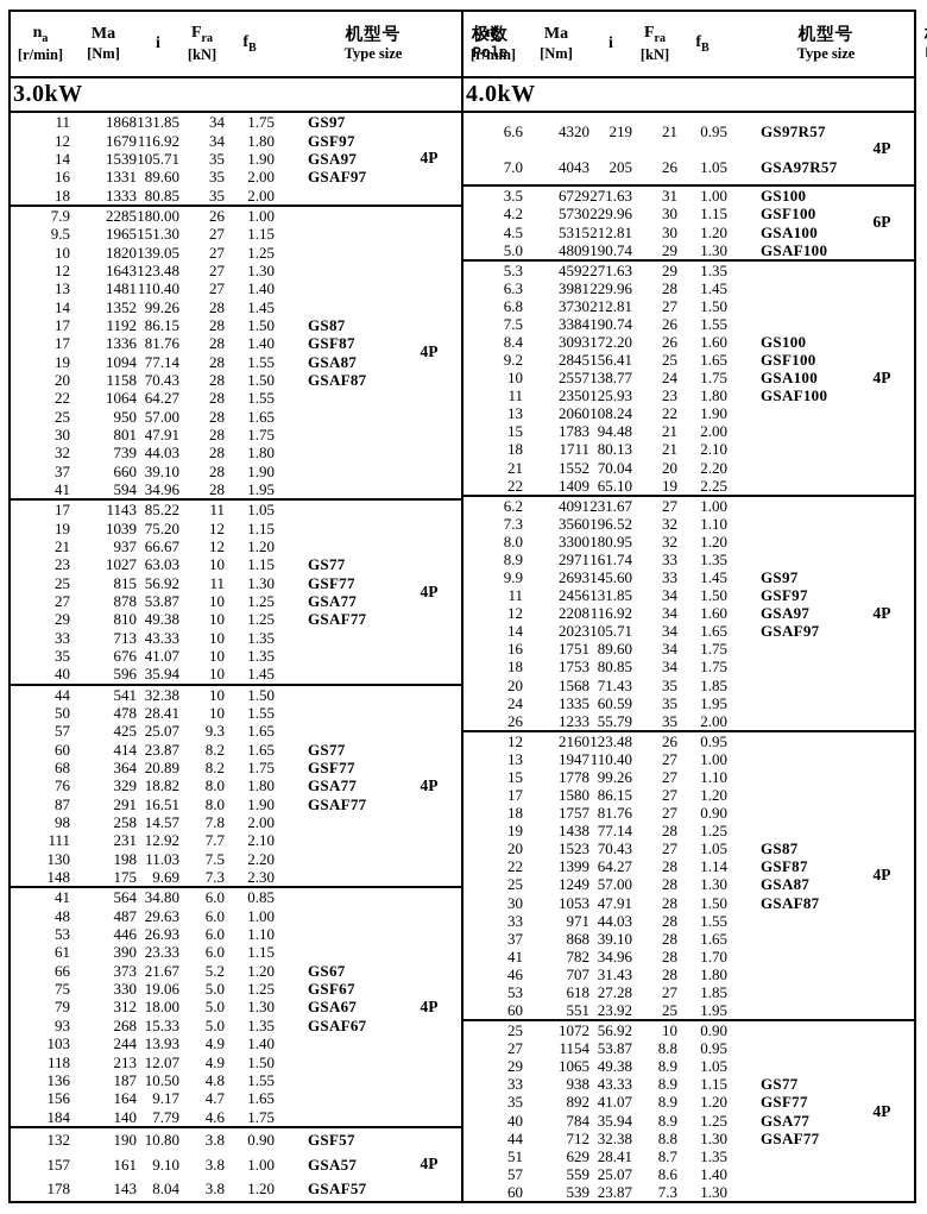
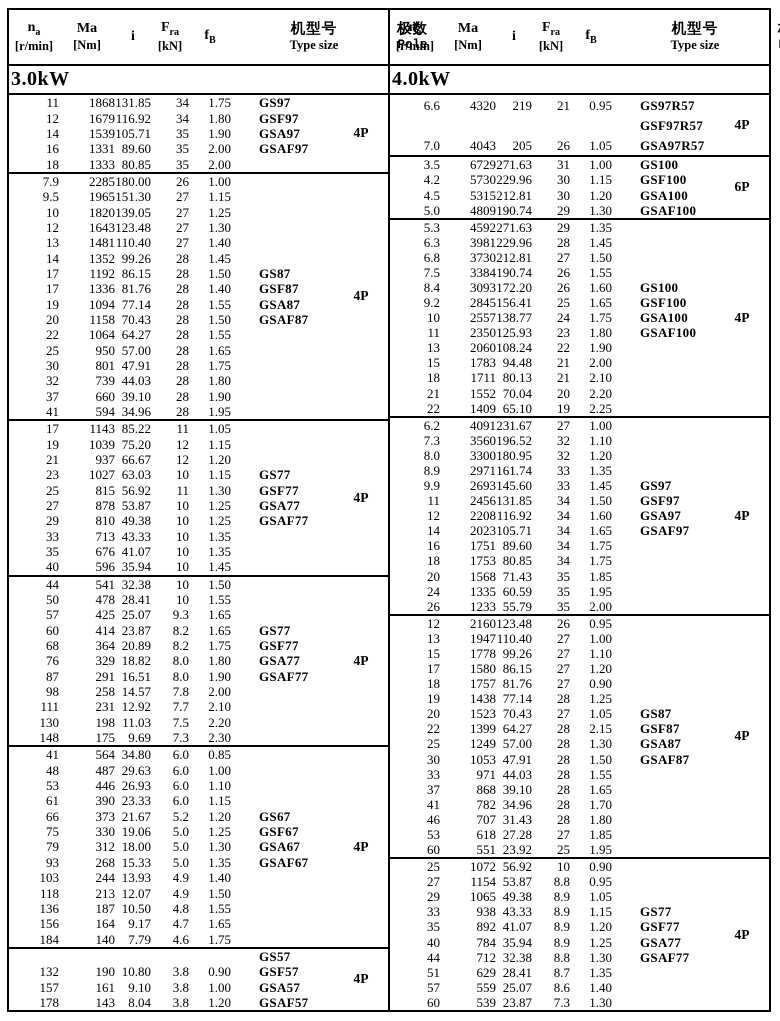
  na
  [r/min]
  Ma
  [Nm]
  i
  Fra
  [kN]
  fB
  机型号
  Type size
  极数
  Pole
  3.0kW
  11
  1868
  131.85
  34
  1.75
  GS97
  12
  1679
  116.92
  34
  1.80
  GSF97
  14
  1539
  105.71
  35
  1.90
  GSA97
  16
  1331
  89.60
  35
  2.00
  GSAF97
  18
  1333
  80.85
  35
  2.00
  4P
  7.9
  2285
  180.00
  26
  1.00
  9.5
  1965
  151.30
  27
  1.15
  10
  1820
  139.05
  27
  1.25
  12
  1643
  123.48
  27
  1.30
  13
  1481
  110.40
  27
  1.40
  14
  1352
  99.26
  28
  1.45
  17
  1192
  86.15
  28
  1.50
  GS87
  17
  1336
  81.76
  28
  1.40
  GSF87
  19
  1094
  77.14
  28
  1.55
  GSA87
  20
  1158
  70.43
  28
  1.50
  GSAF87
  22
  1064
  64.27
  28
  1.55
  25
  950
  57.00
  28
  1.65
  30
  801
  47.91
  28
  1.75
  32
  739
  44.03
  28
  1.80
  37
  660
  39.10
  28
  1.90
  41
  594
  34.96
  28
  1.95
  4P
  17
  1143
  85.22
  11
  1.05
  19
  1039
  75.20
  12
  1.15
  21
  937
  66.67
  12
  1.20
  23
  1027
  63.03
  10
  1.15
  GS77
  25
  815
  56.92
  11
  1.30
  GSF77
  27
  878
  53.87
  10
  1.25
  GSA77
  29
  810
  49.38
  10
  1.25
  GSAF77
  33
  713
  43.33
  10
  1.35
  35
  676
  41.07
  10
  1.35
  40
  596
  35.94
  10
  1.45
  4P
  44
  541
  32.38
  10
  1.50
  50
  478
  28.41
  10
  1.55
  57
  425
  25.07
  9.3
  1.65
  60
  414
  23.87
  8.2
  1.65
  GS77
  68
  364
  20.89
  8.2
  1.75
  GSF77
  76
  329
  18.82
  8.0
  1.80
  GSA77
  87
  291
  16.51
  8.0
  1.90
  GSAF77
  98
  258
  14.57
  7.8
  2.00
  111
  231
  12.92
  7.7
  2.10
  130
  198
  11.03
  7.5
  2.20
  148
  175
  9.69
  7.3
  2.30
  4P
  41
  564
  34.80
  6.0
  0.85
  48
  487
  29.63
  6.0
  1.00
  53
  446
  26.93
  6.0
  1.10
  61
  390
  23.33
  6.0
  1.15
  66
  373
  21.67
  5.2
  1.20
  GS67
  75
  330
  19.06
  5.0
  1.25
  GSF67
  79
  312
  18.00
  5.0
  1.30
  GSA67
  93
  268
  15.33
  5.0
  1.35
  GSAF67
  103
  244
  13.93
  4.9
  1.40
  118
  213
  12.07
  4.9
  1.50
  136
  187
  10.50
  4.8
  1.55
  156
  164
  9.17
  4.7
  1.65
  184
  140
  7.79
  4.6
  1.75
  4P
+ GS57
  132
  190
  10.80
  3.8
  0.90
  GSF57
  157
  161
  9.10
  3.8
  1.00
  GSA57
  178
  143
  8.04
  3.8
  1.20
  GSAF57
  4P
  na
  [r/min]
  Ma
  [Nm]
  i
  Fra
  [kN]
  fB
  机型号
  Type size
  4.0kW
  6.6
  4320
  219
  21
  0.95
  GS97R57
+ GSF97R57
  7.0
  4043
  205
  26
  1.05
  GSA97R57
  4P
  3.5
  6729
  271.63
  31
  1.00
  GS100
  4.2
  5730
  229.96
  30
  1.15
  GSF100
  4.5
  5315
  212.81
  30
  1.20
  GSA100
  5.0
  4809
  190.74
  29
  1.30
  GSAF100
  6P
  5.3
  4592
  271.63
  29
  1.35
  6.3
  3981
  229.96
  28
  1.45
  6.8
  3730
  212.81
  27
  1.50
  7.5
  3384
  190.74
  26
  1.55
  8.4
  3093
  172.20
  26
  1.60
  GS100
  9.2
  2845
  156.41
  25
  1.65
  GSF100
  10
  2557
  138.77
  24
  1.75
  GSA100
  11
  2350
  125.93
  23
  1.80
  GSAF100
  13
  2060
  108.24
  22
  1.90
  15
  1783
  94.48
  21
  2.00
  18
  1711
  80.13
  21
  2.10
  21
  1552
  70.04
  20
  2.20
  22
  1409
  65.10
  19
  2.25
  4P
  6.2
  4091
  231.67
  27
  1.00
  7.3
  3560
  196.52
  32
  1.10
  8.0
  3300
  180.95
  32
  1.20
  8.9
  2971
  161.74
  33
  1.35
  9.9
  2693
  145.60
  33
  1.45
  GS97
  11
  2456
  131.85
  34
  1.50
  GSF97
  12
  2208
  116.92
  34
  1.60
  GSA97
  14
  2023
  105.71
  34
  1.65
  GSAF97
  16
  1751
  89.60
  34
  1.75
  18
  1753
  80.85
  34
  1.75
  20
  1568
  71.43
  35
  1.85
  24
  1335
  60.59
  35
  1.95
  26
  1233
  55.79
  35
  2.00
  4P
  12
  2160
  123.48
  26
  0.95
  13
  1947
  110.40
  27
  1.00
  15
  1778
  99.26
  27
  1.10
  17
  1580
  86.15
  27
  1.20
  18
  1757
  81.76
  27
  0.90
  19
  1438
  77.14
  28
  1.25
  20
  1523
  70.43
  27
  1.05
  GS87
  22
  1399
  64.27
  28
- 1.14
+ 2.15
  GSF87
  25
  1249
  57.00
  28
  1.30
  GSA87
  30
  1053
  47.91
  28
  1.50
  GSAF87
  33
  971
  44.03
  28
  1.55
  37
  868
  39.10
  28
  1.65
  41
  782
  34.96
  28
  1.70
  46
  707
  31.43
  28
  1.80
  53
  618
  27.28
  27
  1.85
  60
  551
  23.92
  25
  1.95
  4P
  25
  1072
  56.92
  10
  0.90
  27
  1154
  53.87
  8.8
  0.95
  29
  1065
  49.38
  8.9
  1.05
  33
  938
  43.33
  8.9
  1.15
  GS77
  35
  892
  41.07
  8.9
  1.20
  GSF77
  40
  784
  35.94
  8.9
  1.25
  GSA77
  44
  712
  32.38
  8.8
  1.30
  GSAF77
  51
  629
  28.41
  8.7
  1.35
  57
  559
  25.07
  8.6
  1.40
  60
  539
  23.87
  7.3
  1.30
  4P
